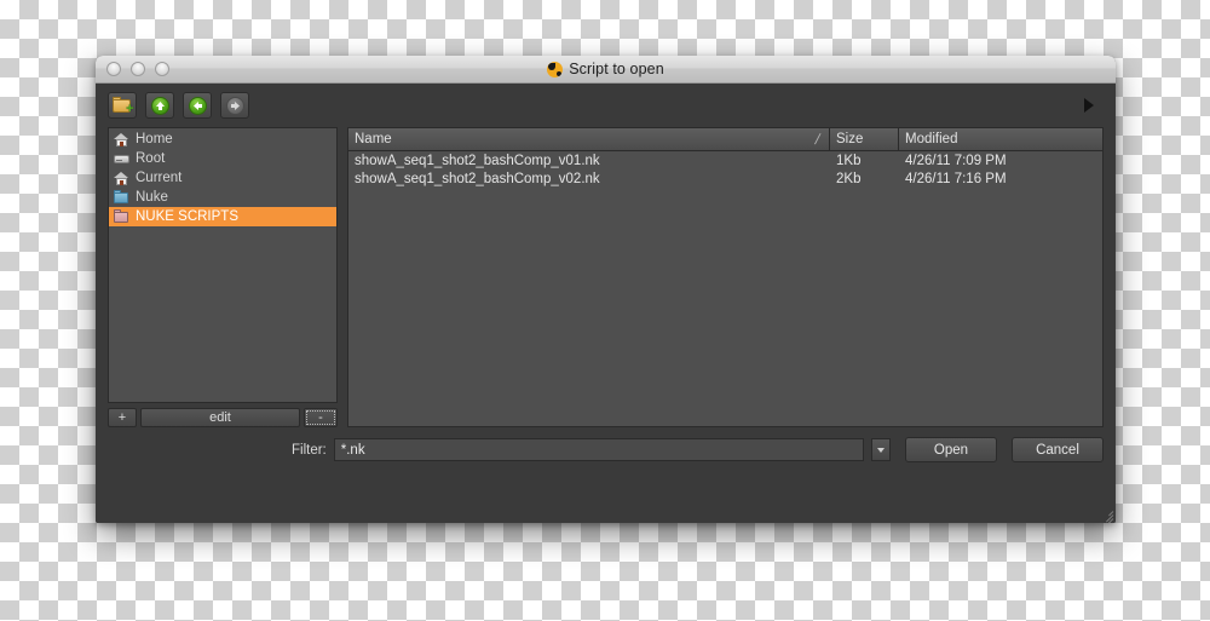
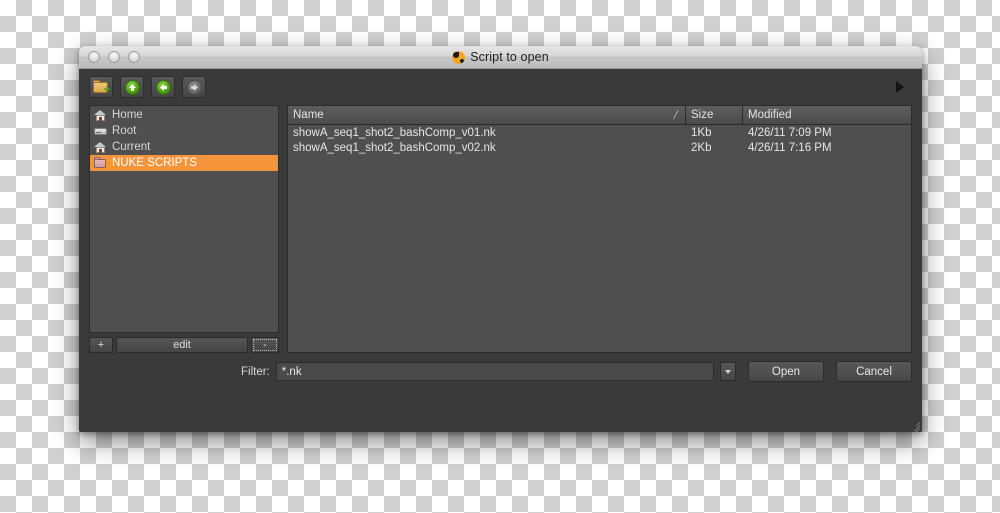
  Script to open
  +
  Home
  Root
  Current
- Nuke
  NUKE SCRIPTS
  +
  edit
  -
  Name
  Size
  Modified
  showA_seq1_shot2_bashComp_v01.nk
  1Kb
  4/26/11 7:09 PM
  showA_seq1_shot2_bashComp_v02.nk
  2Kb
  4/26/11 7:16 PM
  Filter:
  *.nk
  Open
  Cancel
